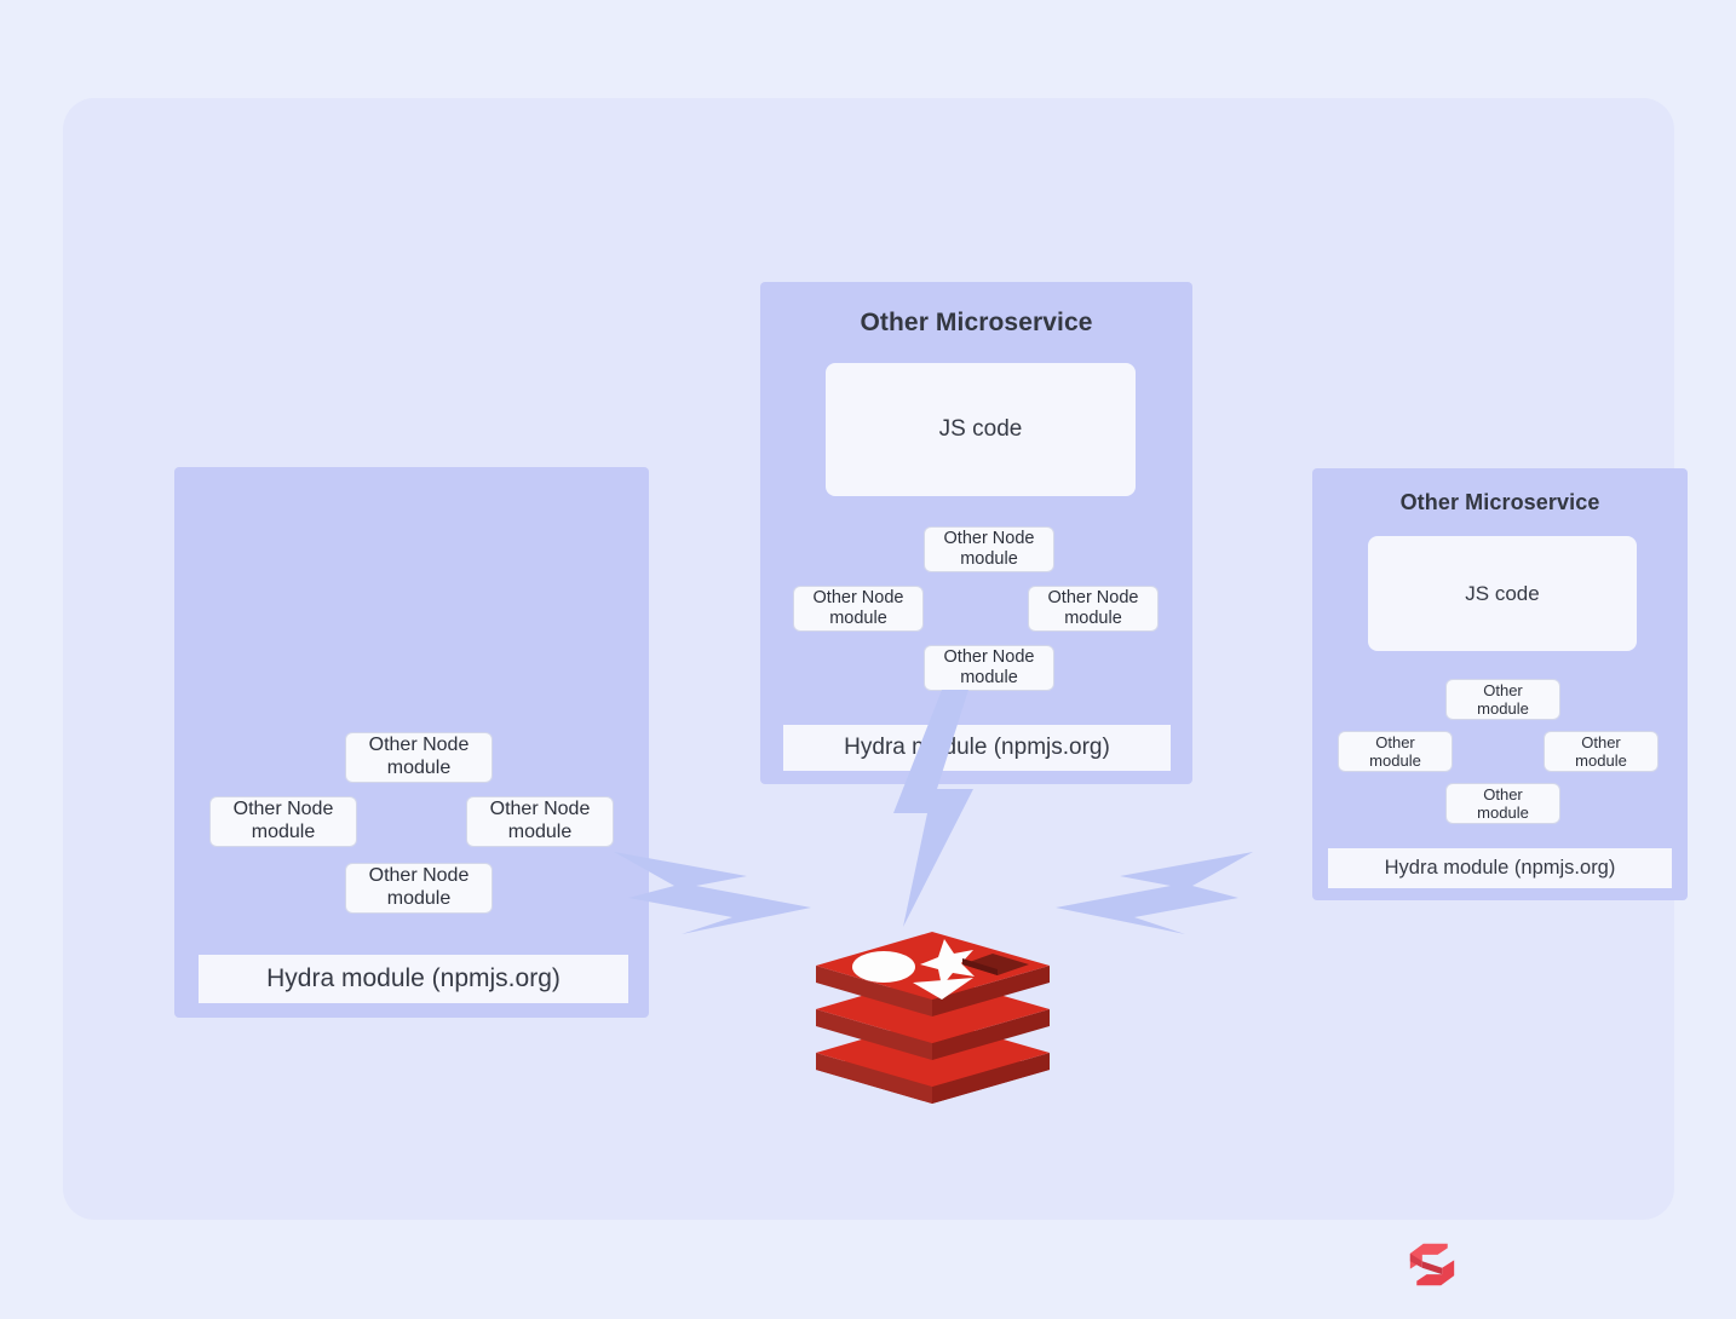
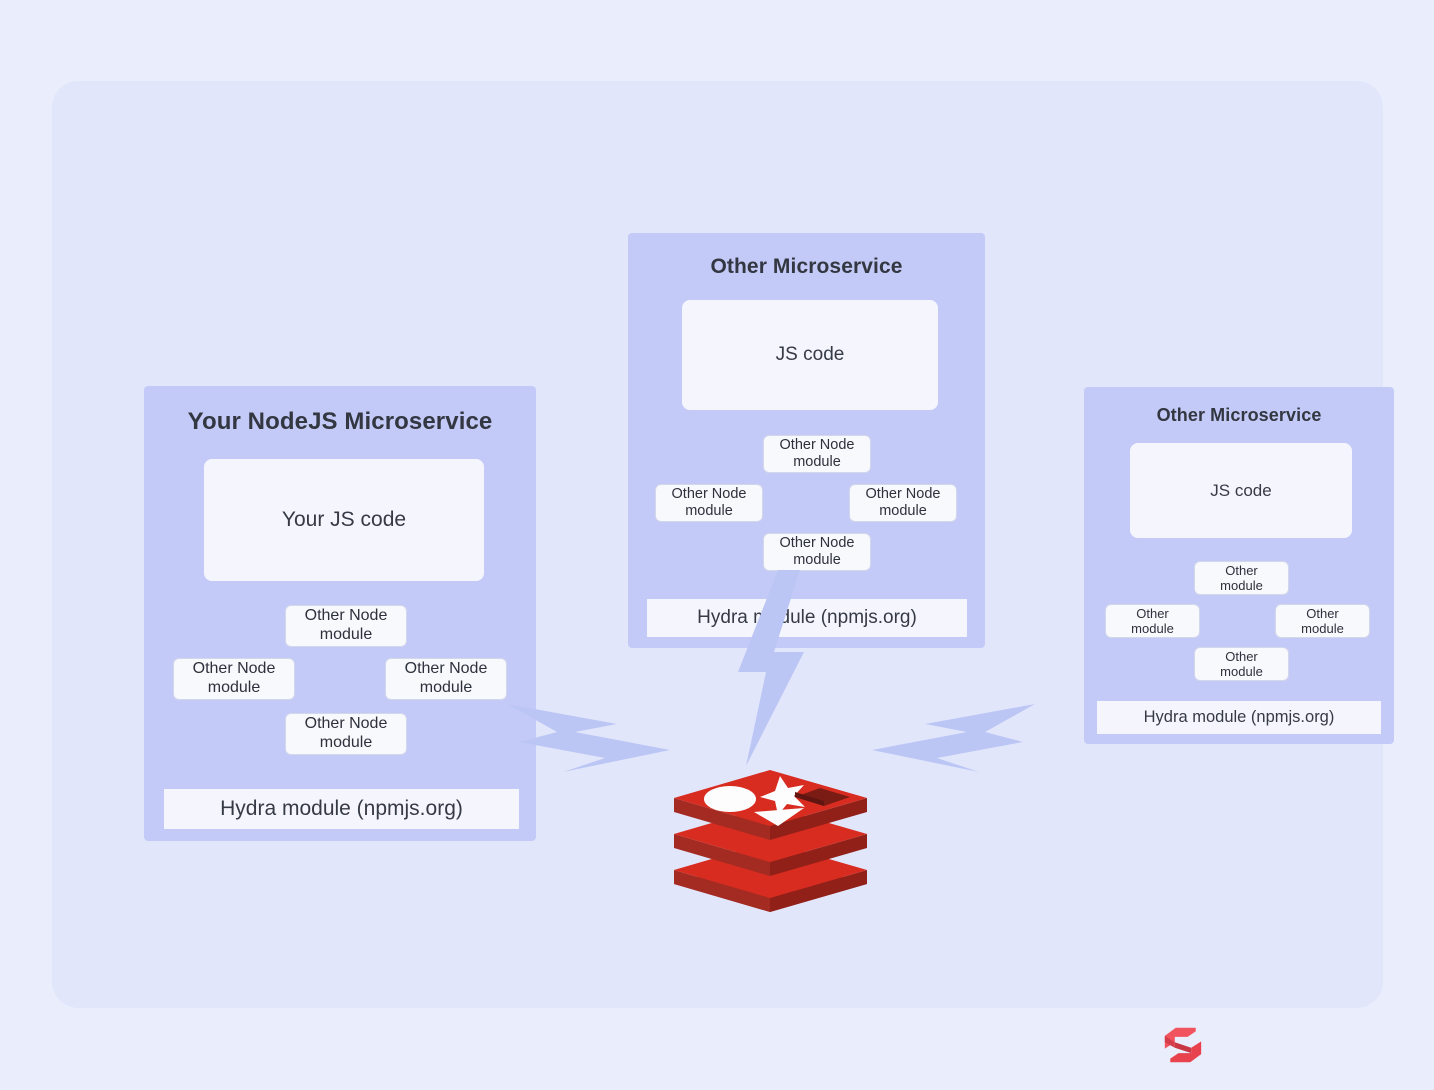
+ Your NodeJS Microservice
+ Your JS code
  Other Node
  module
  Other Node
  module
  Other Node
  module
  Other Node
  module
  Hydra module (npmjs.org)
  Other Microservice
  JS code
  Other Node
  module
  Other Node
  module
  Other Node
  module
  Other Node
  module
  Hydraule (npmjs.org)
  Other Microservice
  JS code
  Other
  module
  Other
  module
  Other
  module
  Other
  module
  Hydra module (npmjs.org)
